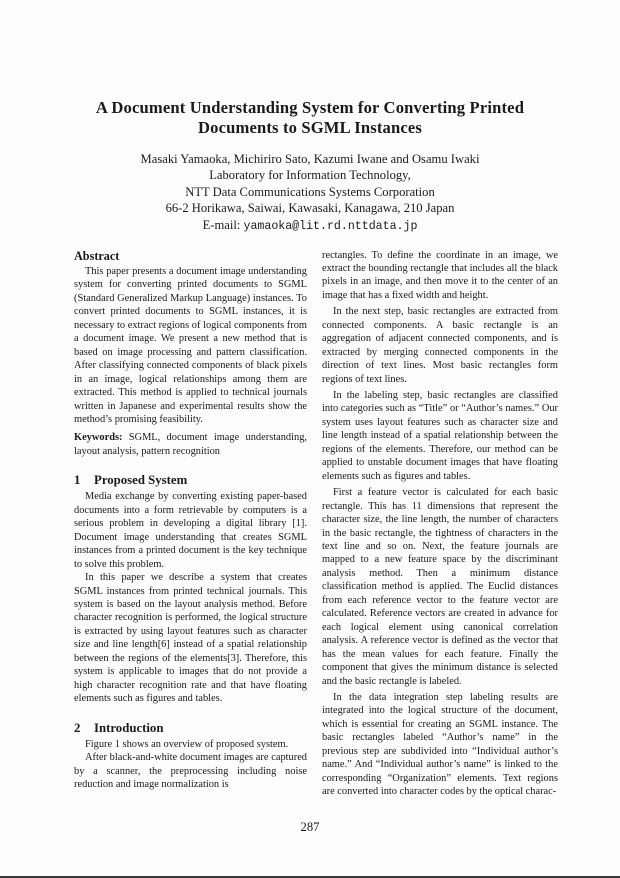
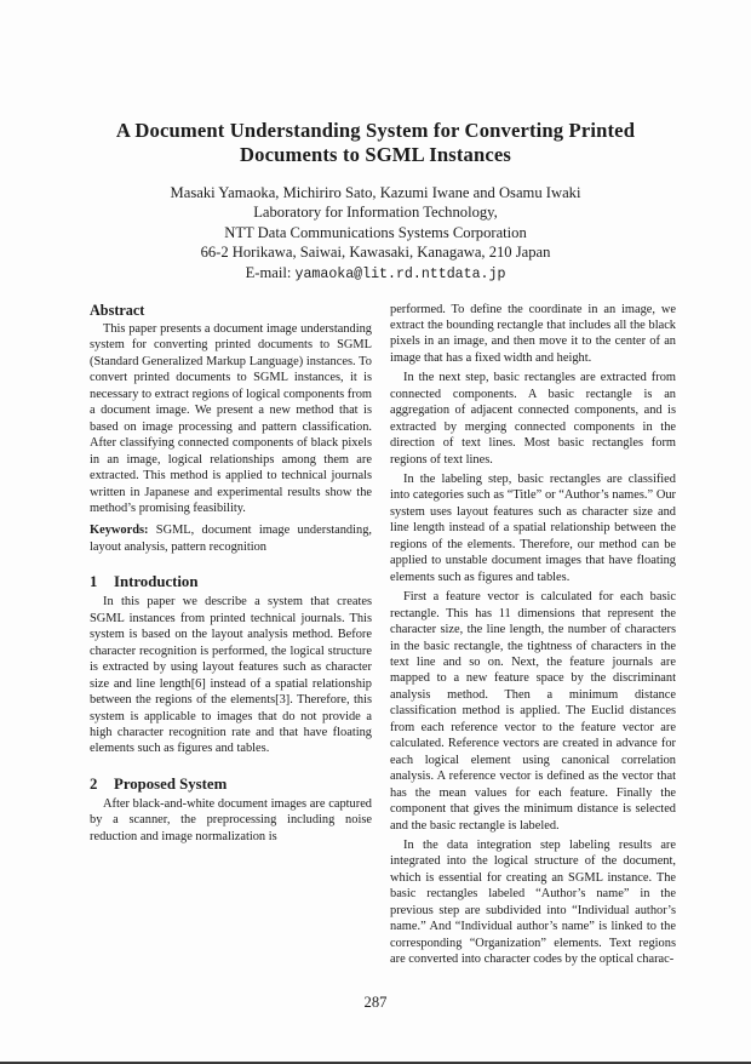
  A Document Understanding System for Converting Printed
  Documents to SGML Instances
  Masaki Yamaoka, Michiriro Sato, Kazumi Iwane and Osamu Iwaki
  Laboratory for Information Technology,
  NTT Data Communications Systems Corporation
  66-2 Horikawa, Saiwai, Kawasaki, Kanagawa, 210 Japan
  E-mail: yamaoka@lit.rd.nttdata.jp
  Abstract
  This paper presents a document image un­derstanding system for converting printed docu­ments to SGML (Standard Generalized Markup Language) instances. To convert printed docu­ments to SGML instances, it is necessary to ex­tract regions of logical components from a doc­ument image. We present a new method that is based on image processing and pattern clas­sification. After classifying connected compo­nents of black pixels in an image, logical re­lationships among them are extracted. This method is applied to technical journals written in Japanese and experimental results show the method’s promising feasibility.
  Keywords: SGML, document image under­standing, layout analysis, pattern recognition
- 1 Proposed System
+ 1 Introduction
- Media exchange by converting existing paper-based documents into a form retrievable by com­puters is a serious problem in developing a digital library [1]. Document image understanding that creates SGML instances from a printed document is the key technique to solve this problem.
  In this paper we describe a system that cre­ates SGML instances from printed technical jour­nals. This system is based on the layout analy­sis method. Before character recognition is per­formed, the logical structure is extracted by us­ing layout features such as character size and line length[6] instead of a spatial relationship between the regions of the elements[3]. Therefore, this sys­tem is applicable to images that do not provide a high character recognition rate and that have floating elements such as figures and tables.
- 2 Introduction
+ 2 Proposed System
- Figure 1 shows an overview of proposed sys­tem.
  After black-and-white document images are captured by a scanner, the preprocessing includ­ing noise reduction and image normalization is
- rectangles. To define the coordinate in an image, we extract the bounding rectangle that includes all the black pixels in an image, and then move it to the center of an image that has a fixed width and height.
+ performed. To define the coordinate in an image, we extract the bounding rectangle that includes all the black pixels in an image, and then move it to the center of an image that has a fixed width and height.
  In the next step, basic rectangles are extracted from connected components. A basic rectangle is an aggregation of adjacent connected compo­nents, and is extracted by merging connected components in the direction of text lines. Most basic rectangles form regions of text lines.
  In the labeling step, basic rectangles are clas­sified into categories such as “Title” or “Author’s names.” Our system uses layout features such as character size and line length instead of a spatial relationship between the regions of the elements. Therefore, our method can be applied to unsta­ble document images that have floating elements such as figures and tables.
  First a feature vector is calculated for each ba­sic rectangle. This has 11 dimensions that repre­sent the character size, the line length, the num­ber of characters in the basic rectangle, the tight­ness of characters in the text line and so on. Next, the feature journals are mapped to a new feature space by the discriminant analysis method. Then a minimum distance classification method is ap­plied. The Euclid distances from each reference vector to the feature vector are calculated. Refer­ence vectors are created in advance for each log­ical element using canonical correlation analysis. A reference vector is defined as the vector that has the mean values for each feature. Finally the component that gives the minimum distance is selected and the basic rectangle is labeled.
  In the data integration step labeling results are integrated into the logical structure of the docu­ment, which is essential for creating an SGML instance. The basic rectangles labeled “Author’s name” in the previous step are subdivided into “Individual author’s name.” And “Individual author’s name” is linked to the corresponding “Organization” elements. Text regions are con­verted into character codes by the optical charac-
  287
